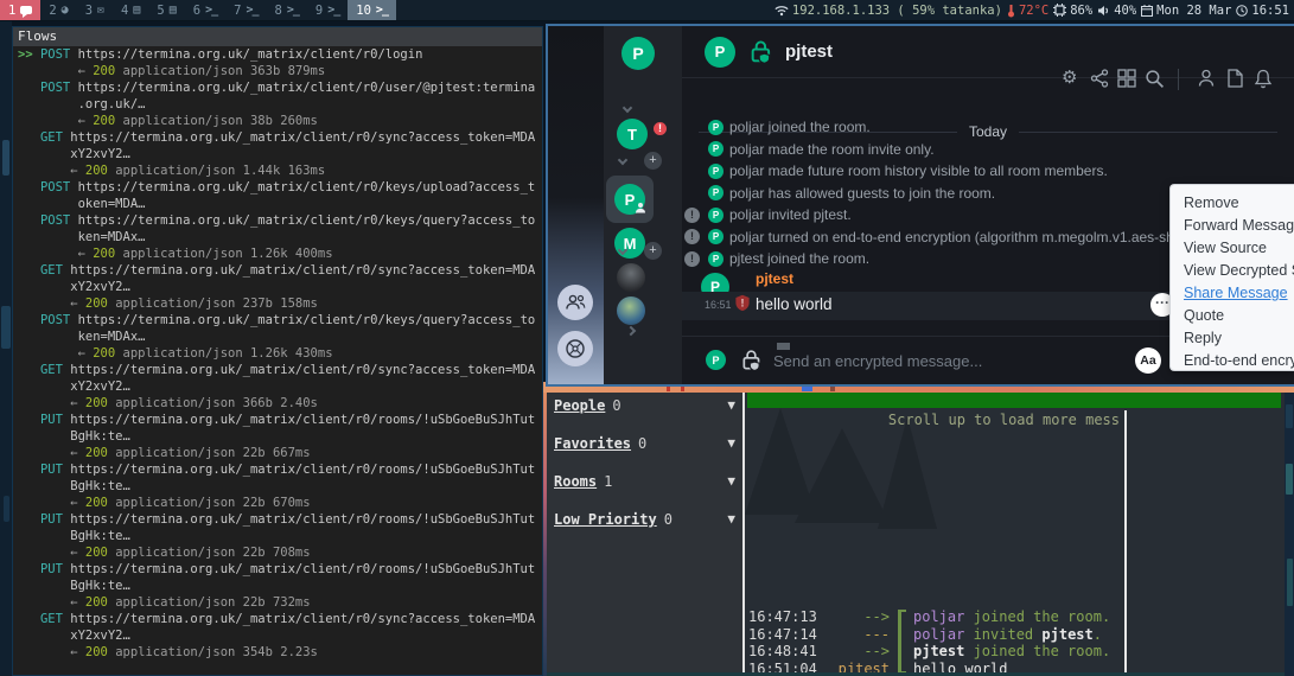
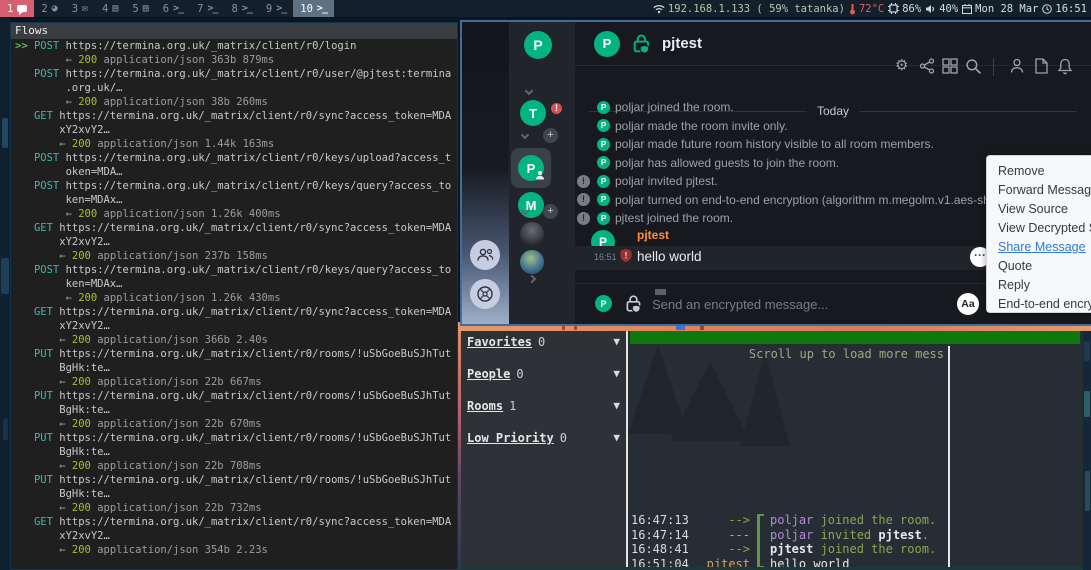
  1
  2
  3
  4
  5
  6
  7
  8
  9
  10
  192.168.1.133 ( 59% tatanka)
  72°C
  86%
  40%
  Mon 28 Mar
  16:51
  Flows
  >> POST https://termina.org.uk/_matrix/client/r0/login
  ← 200 application/json 363b 879ms
  POST https://termina.org.uk/_matrix/client/r0/user/@pjtest:termina
  .org.uk/…
  ← 200 application/json 38b 260ms
  GET https://termina.org.uk/_matrix/client/r0/sync?access_token=MDA
  xY2xvY2…
  ← 200 application/json 1.44k 163ms
  POST https://termina.org.uk/_matrix/client/r0/keys/upload?access_t
  oken=MDA…
  POST https://termina.org.uk/_matrix/client/r0/keys/query?access_to
  ken=MDAx…
  ← 200 application/json 1.26k 400ms
  GET https://termina.org.uk/_matrix/client/r0/sync?access_token=MDA
  xY2xvY2…
  ← 200 application/json 237b 158ms
  POST https://termina.org.uk/_matrix/client/r0/keys/query?access_to
  ken=MDAx…
  ← 200 application/json 1.26k 430ms
  GET https://termina.org.uk/_matrix/client/r0/sync?access_token=MDA
  xY2xvY2…
  ← 200 application/json 366b 2.40s
  PUT https://termina.org.uk/_matrix/client/r0/rooms/!uSbGoeBuSJhTut
  BgHk:te…
  ← 200 application/json 22b 667ms
  PUT https://termina.org.uk/_matrix/client/r0/rooms/!uSbGoeBuSJhTut
  BgHk:te…
  ← 200 application/json 22b 670ms
  PUT https://termina.org.uk/_matrix/client/r0/rooms/!uSbGoeBuSJhTut
  BgHk:te…
  ← 200 application/json 22b 708ms
  PUT https://termina.org.uk/_matrix/client/r0/rooms/!uSbGoeBuSJhTut
  BgHk:te…
  ← 200 application/json 22b 732ms
  GET https://termina.org.uk/_matrix/client/r0/sync?access_token=MDA
  xY2xvY2…
  ← 200 application/json 354b 2.23s
  P
  T
  !
  +
  P
  M
  +
  P
  pjtest
  ⚙
  Today
  P
  poljar joined the room.
  P
  poljar made the room invite only.
  P
  poljar made future room history visible to all room members.
  P
  poljar has allowed guests to join the room.
  !
  P
  poljar invited pjtest.
  !
  P
  poljar turned on end-to-end encryption (algorithm m.megolm.v1.aes-s
  !
  P
  pjtest joined the room.
  P
  pjtest
  16:51
  !
  hello world
  ···
  P
  Send an encrypted message...
  Aa
  Remove
  Forward Messag
  View Source
  View Decrypted
  Share Message
  Quote
  Reply
  End-to-end encr
- People
+ Favorites
  0
  ▼
- Favorites
+ People
  0
  ▼
  Rooms
  1
  ▼
  Low Priority
  0
  ▼
  Scroll up to load more mess
  16:47:13
  -->
  poljar joined the room.
  16:47:14
  ---
  poljar invited pjtest.
  16:48:41
  -->
  pjtest joined the room.
  16:51:04
  pjtest
  hello world
